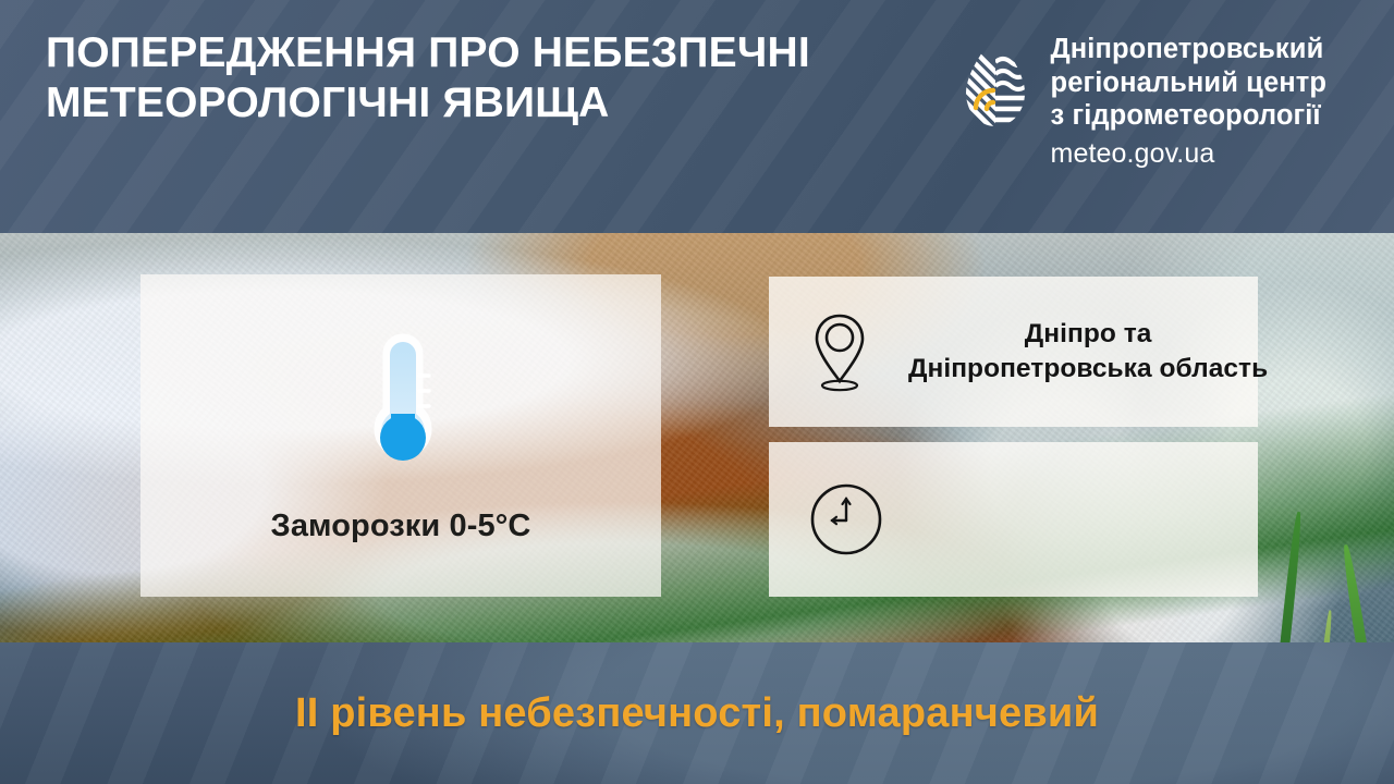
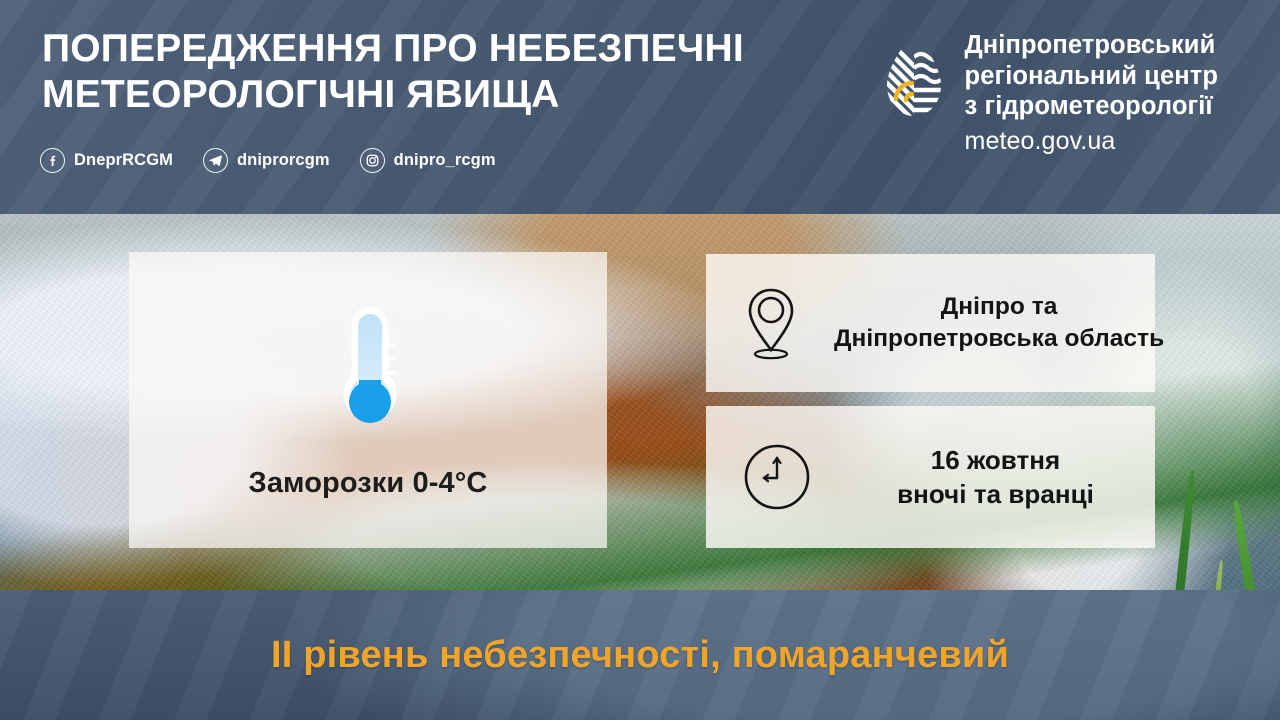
  ПОПЕРЕДЖЕННЯ ПРО НЕБЕЗПЕЧНІ
  МЕТЕОРОЛОГІЧНІ ЯВИЩА
+ DneprRCGM
+ dniprorcgm
+ dnipro_rcgm
  Дніпропетровський
  регіональний центр
  з гідрометеорології
  meteo.gov.ua
- Заморозки 0-5°C
+ Заморозки 0-4°C
  Дніпро та
  Дніпропетровська область
+ 16 жовтня
+ вночі та вранці
  II рівень небезпечності, помаранчевий
